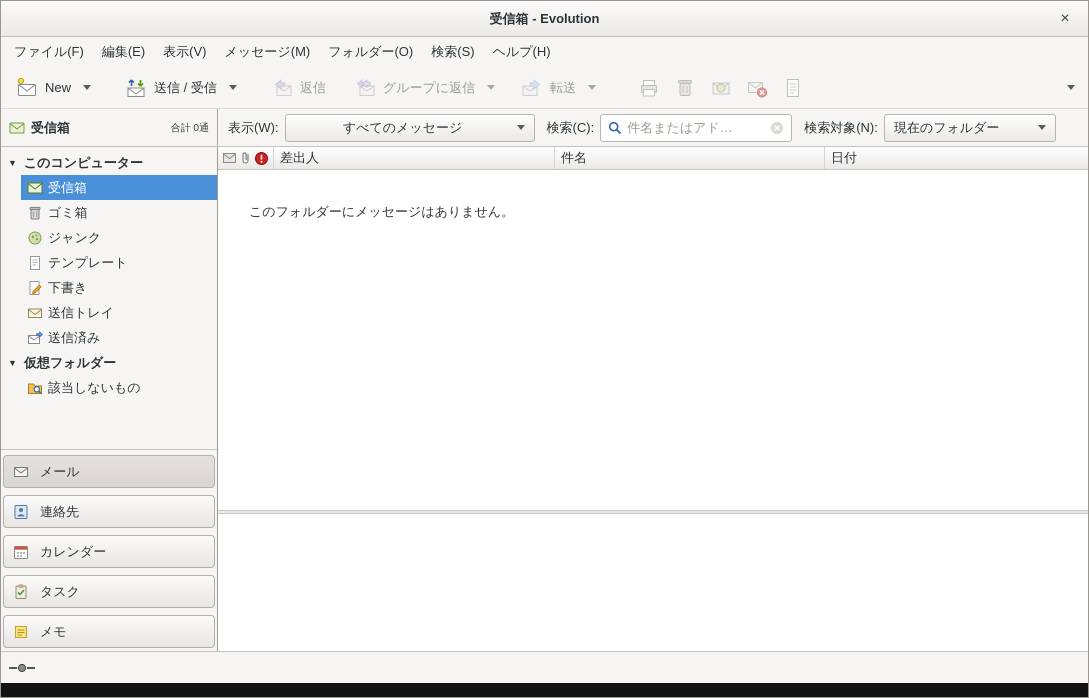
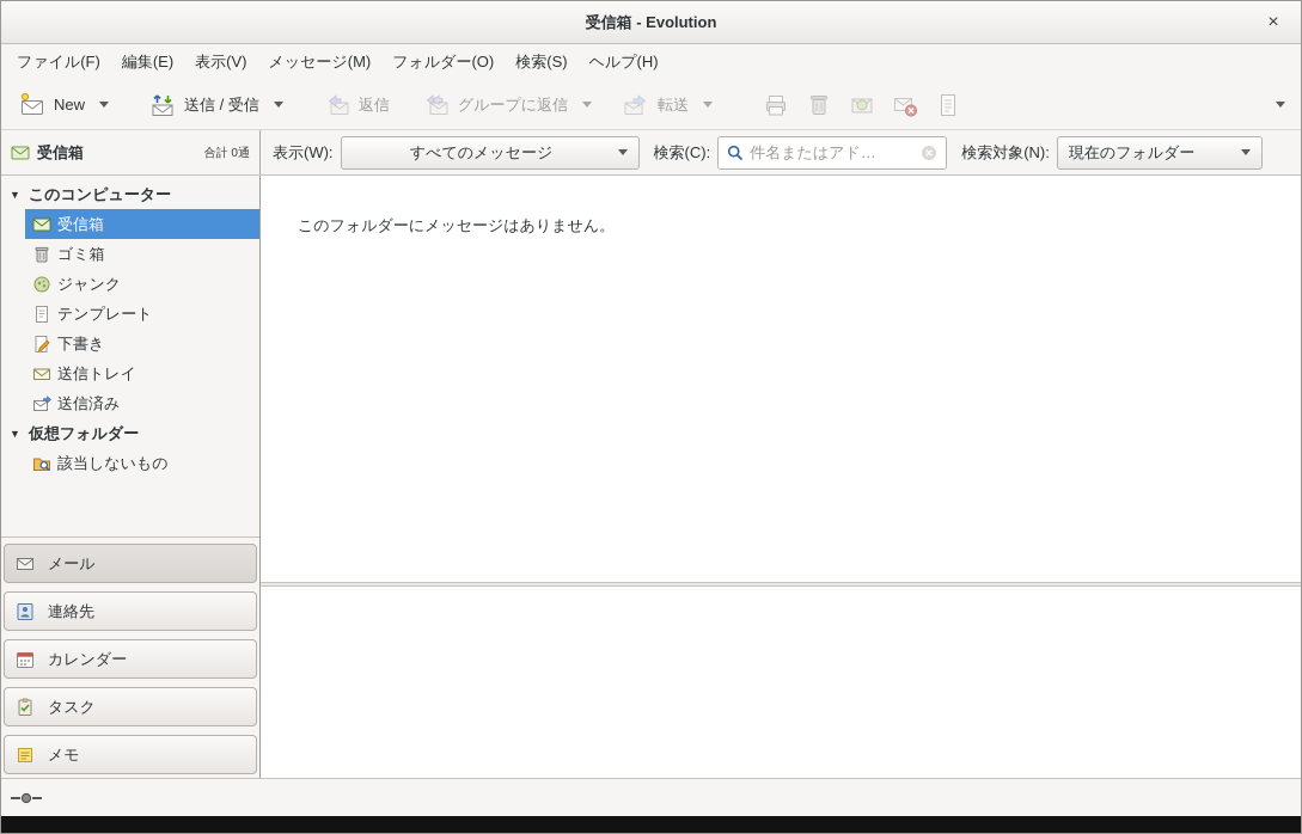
  受信箱 - Evolution
  ×
  ファイル(F)
  編集(E)
  表示(V)
  メッセージ(M)
  フォルダー(O)
  検索(S)
  ヘルプ(H)
  New
  送信 / 受信
  返信
  グループに返信
  転送
  受信箱
  合計 0通
  表示(W):
  すべてのメッセージ
  検索(C):
  件名またはアド…
  検索対象(N):
  現在のフォルダー
  ▼
  このコンピューター
  受信箱
  ゴミ箱
  ジャンク
  テンプレート
  下書き
  送信トレイ
  送信済み
  ▼
  仮想フォルダー
  該当しないもの
  メール
  連絡先
  カレンダー
  タスク
  メモ
- 差出人
- 件名
- 日付
  このフォルダーにメッセージはありません。
